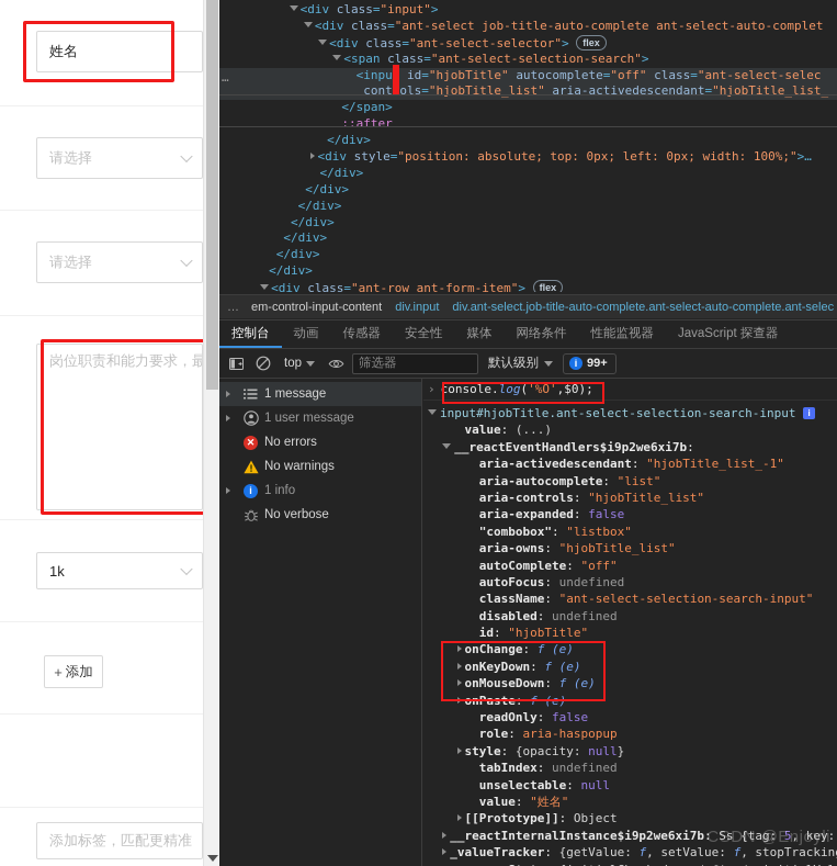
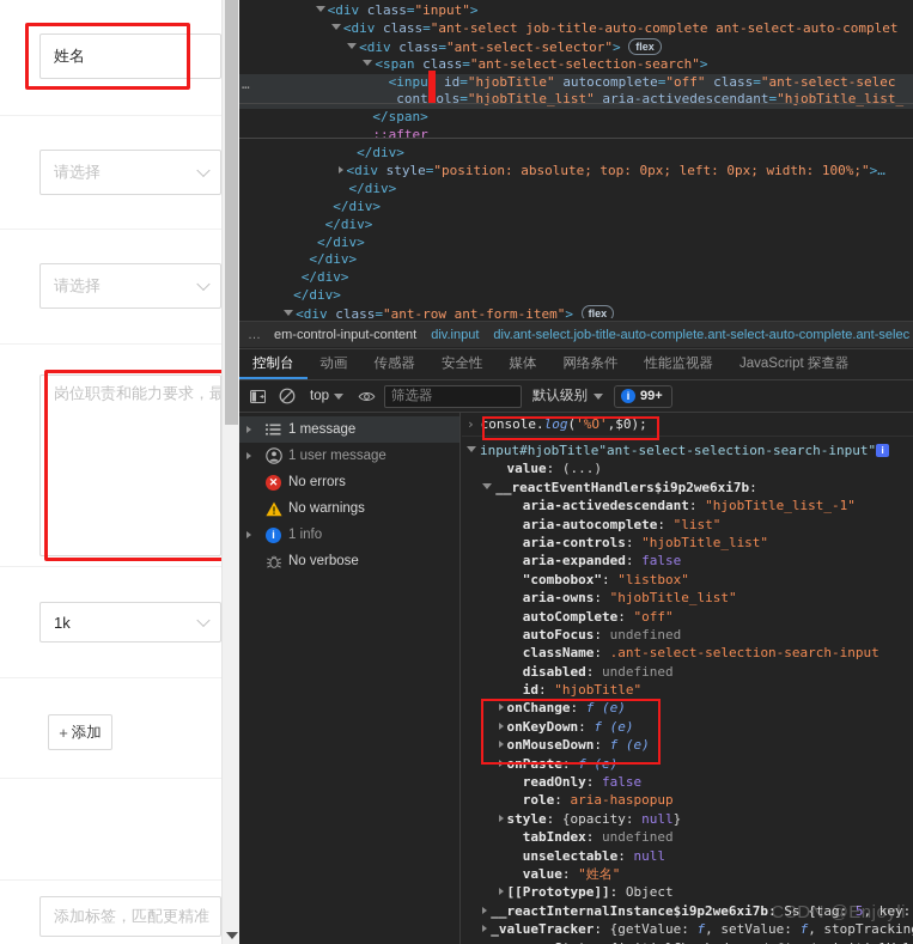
  姓名
  请选择
  请选择
  岗位职责和能力要求，最
  1k
  添加标签，匹配更精准
  +
  添加
  <div class="input">
  <div class="ant-select job-title-auto-complete ant-select-auto-complet
  <div class="ant-select-selector"> flex
  <span class="ant-select-selection-search">
  …
  <inpu id="hjobTitle" autocomplete="off" class="ant-select-selec
  contols="hjobTitle_list" aria-activedescendant="hjobTitle_list_
  </span>
  ::after
  </div>
  <div style="position: absolute; top: 0px; left: 0px; width: 100%;">…
  </div>
  </div>
  </div>
  </div>
  </div>
  </div>
  </div>
  <div class="ant-row ant-form-item"> flex
  …
  em-control-input-content
  div.input
  div.ant-select.job-title-auto-complete.ant-select-auto-complete.ant-selec
  控制台
  动画
  传感器
  安全性
  媒体
  网络条件
  性能监视器
  JavaScript 探查器
  top
  筛选器
  默认级别
  i
  99+
  1 message
  1 user message
  ✕
  No errors
  No warnings
  i
  1 info
  No verbose
  ›
  console.log('%O',$0);
- input#hjobTitle.ant-select-selection-search-input i
+ input#hjobTitle"ant-select-selection-search-input" i
  value: (...)
  __reactEventHandlers$i9p2we6xi7b:
  aria-activedescendant: "hjobTitle_list_-1"
  aria-autocomplete: "list"
  aria-controls: "hjobTitle_list"
  aria-expanded: false
  "combobox": "listbox"
  aria-owns: "hjobTitle_list"
  autoComplete: "off"
  autoFocus: undefined
- className: "ant-select-selection-search-input"
+ className: .ant-select-selection-search-input
  disabled: undefined
  id: "hjobTitle"
  onChange: f (e)
  onKeyDown: f (e)
  onMouseDown: f (e)
  onPaste: f (e)
  readOnly: false
  role: aria-haspopup
  style: {opacity: null}
  tabIndex: undefined
  unselectable: null
  value: "姓名"
  [[Prototype]]: Object
  __reactInternalInstance$i9p2we6xi7b: Ss {tag: 5, key:
  _valueTracker: {getValue: f, setValue: f, stopTrackin
  CSDN @Enjoyli
